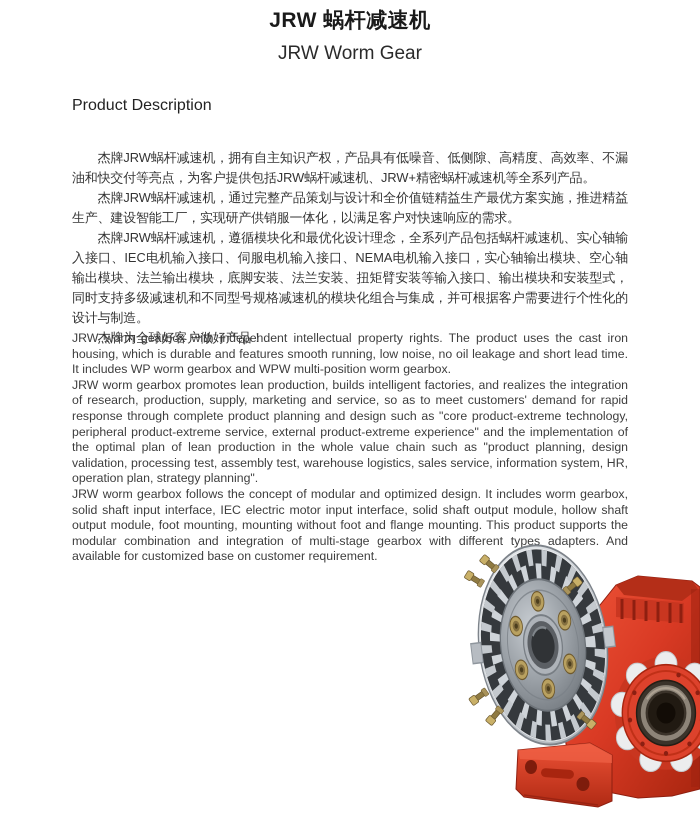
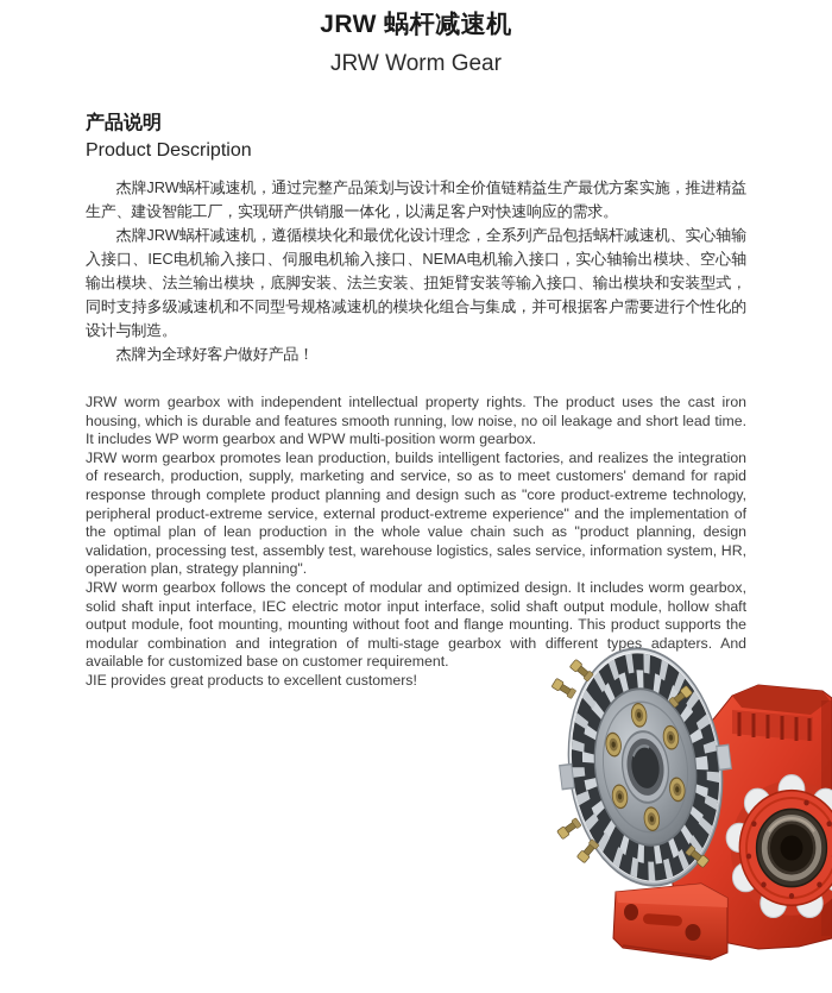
  JRW 蜗杆减速机
  JRW Worm Gear
+ 产品说明
  Product Description
- 杰牌JRW蜗杆减速机，拥有自主知识产权，产品具有低噪音、低侧隙、高精度、高效率、不漏油和快交付等亮点，为客户提供包括JRW蜗杆减速机、JRW+精密蜗杆减速机等全系列产品。
  杰牌JRW蜗杆减速机，通过完整产品策划与设计和全价值链精益生产最优方案实施，推进精益生产、建设智能工厂，实现研产供销服一体化，以满足客户对快速响应的需求。
  杰牌JRW蜗杆减速机，遵循模块化和最优化设计理念，全系列产品包括蜗杆减速机、实心轴输入接口、IEC电机输入接口、伺服电机输入接口、NEMA电机输入接口，实心轴输出模块、空心轴输出模块、法兰输出模块，底脚安装、法兰安装、扭矩臂安装等输入接口、输出模块和安装型式，同时支持多级减速机和不同型号规格减速机的模块化组合与集成，并可根据客户需要进行个性化的设计与制造。
  杰牌为全球好客户做好产品！
  JRW worm gearbox with independent intellectual property rights. The product uses the cast iron housing, which is durable and features smooth running, low noise, no oil leakage and short lead time. It includes WP worm gearbox and WPW multi-position worm gearbox.
  JRW worm gearbox promotes lean production, builds intelligent factories, and realizes the integration of research, production, supply, marketing and service, so as to meet customers' demand for rapid response through complete product planning and design such as "core product-extreme technology, peripheral product-extreme service, external product-extreme experience" and the implementation of the optimal plan of lean production in the whole value chain such as "product planning, design validation, processing test, assembly test, warehouse logistics, sales service, information system, HR, operation plan, strategy planning".
  JRW worm gearbox follows the concept of modular and optimized design. It includes worm gearbox, solid shaft input interface, IEC electric motor input interface, solid shaft output module, hollow shaft output module, foot mounting, mounting without foot and flange mounting. This product supports the modular combination and integration of multi-stage gearbox with different types adapters. And available for customized base on customer requirement.
+ JIE provides great products to excellent customers!
